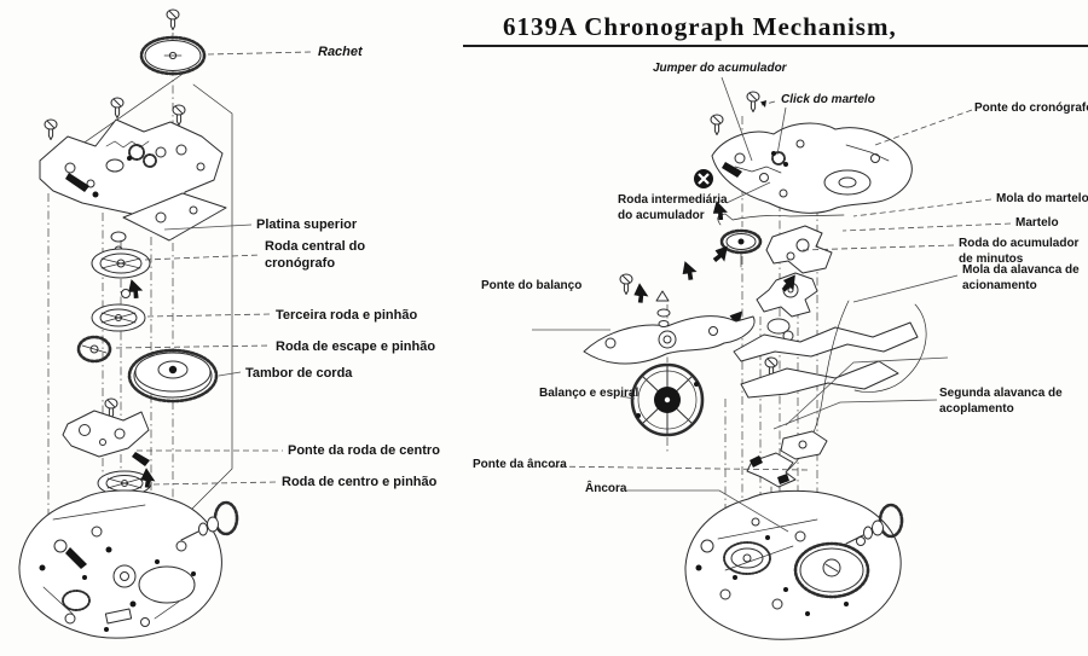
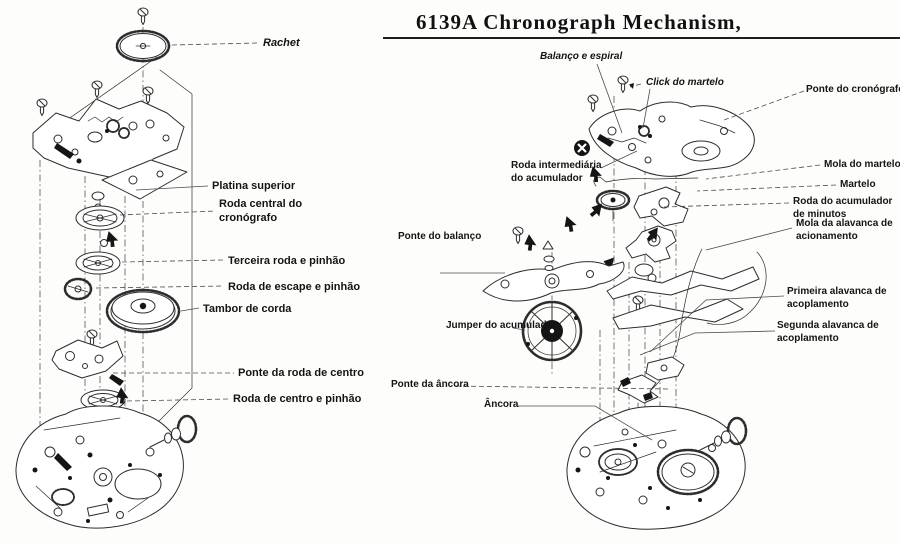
  6139A Chronograph Mechanism,
  Rachet
  Platina superior
  Roda central do cronógrafo
  Terceira roda e pinhão
  Roda de escape e pinhão
  Tambor de corda
  Ponte da roda de centro
  Roda de centro e pinhão
- Jumper do acumulador
+ Balanço e espiral
  Click do martelo
  Ponte do cronógraf
  Roda intermediária do acumulador
  Mola do martelo
  Martelo
  Roda do acumulador de minutos
  Mola da alavanca de acionamento
  Ponte do balanço
+ Primeira alavanca de acoplamento
  Segunda alavanca de acoplamento
- Balanço e espiral
+ Jumper do acumulador
  Ponte da âncora
  Âncora
